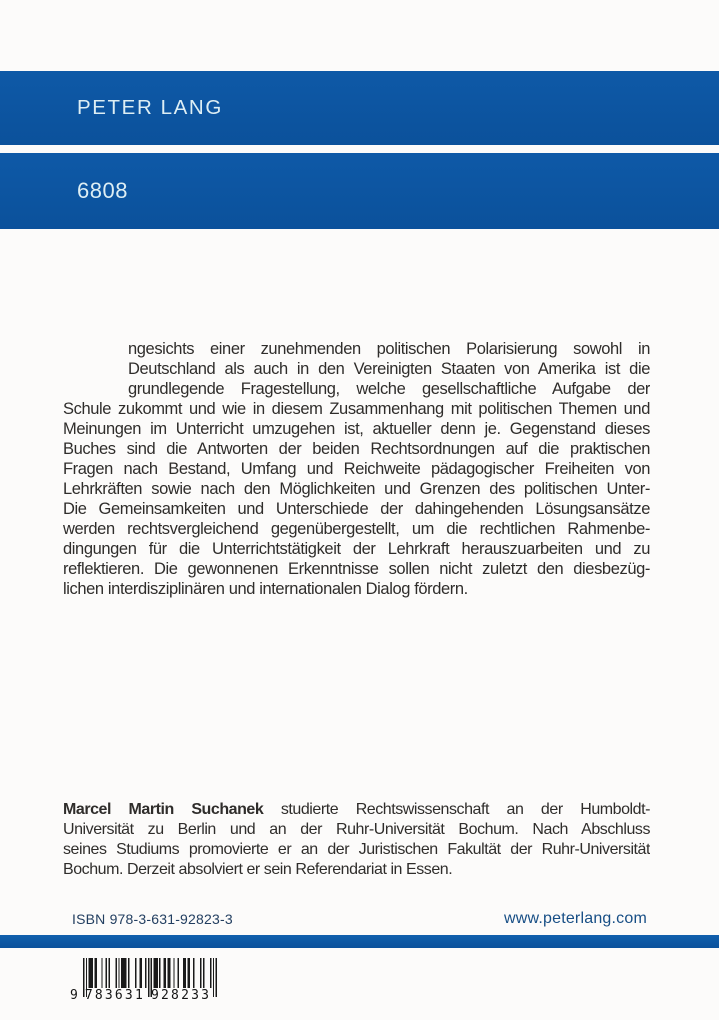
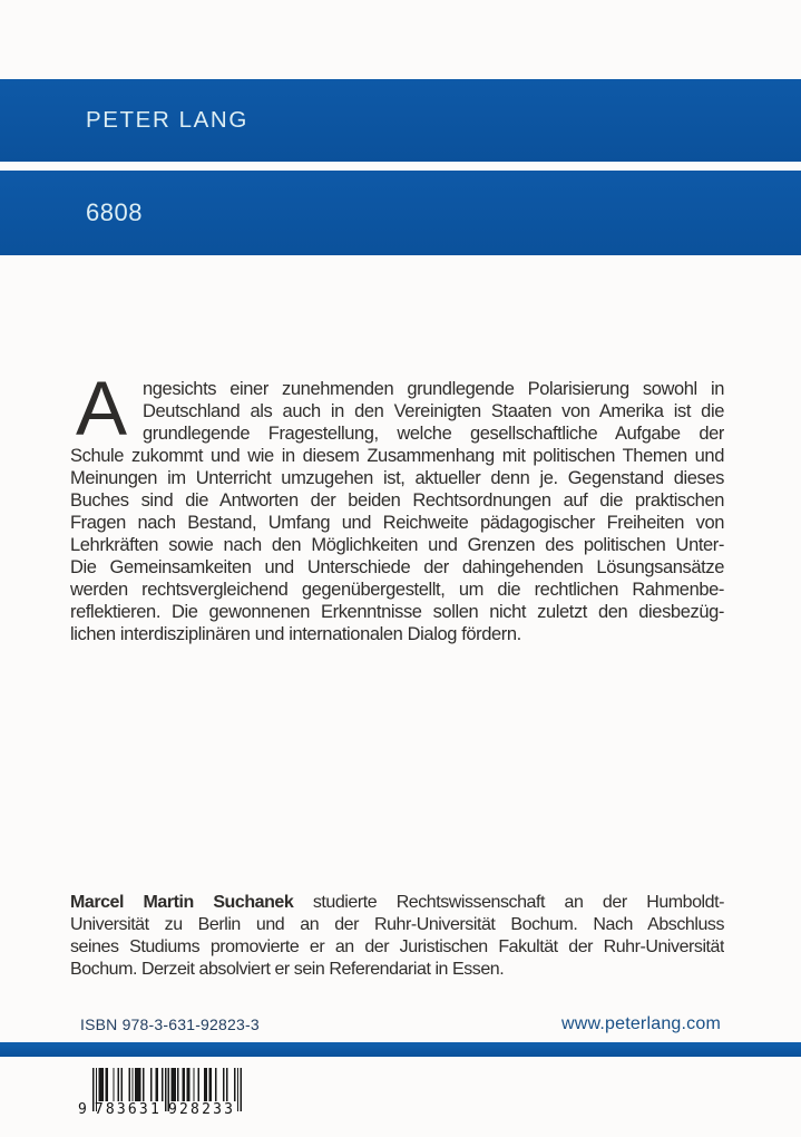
  PETER LANG
  6808
+ A
- ngesichts einer zunehmenden politischen Polarisierung sowohl in
+ ngesichts einer zunehmenden grundlegende Polarisierung sowohl in
  Deutschland als auch in den Vereinigten Staaten von Amerika ist die
  grundlegende Fragestellung, welche gesellschaftliche Aufgabe der
  Schule zukommt und wie in diesem Zusammenhang mit politischen Themen und
  Meinungen im Unterricht umzugehen ist, aktueller denn je. Gegenstand dieses
  Buches sind die Antworten der beiden Rechtsordnungen auf die praktischen
  Fragen nach Bestand, Umfang und Reichweite pädagogischer Freiheiten von
  Lehrkräften sowie nach den Möglichkeiten und Grenzen des politischen Unter-
  Die Gemeinsamkeiten und Unterschiede der dahingehenden Lösungsansätze
  werden rechtsvergleichend gegenübergestellt, um die rechtlichen Rahmenbe-
- dingungen für die Unterrichtstätigkeit der Lehrkraft herauszuarbeiten und zu
  reflektieren. Die gewonnenen Erkenntnisse sollen nicht zuletzt den diesbezüg-
  lichen interdisziplinären und internationalen Dialog fördern.
  Marcel Martin Suchanek studierte Rechtswissenschaft an der Humboldt-
  Universität zu Berlin und an der Ruhr-Universität Bochum. Nach Abschluss
  seines Studiums promovierte er an der Juristischen Fakultät der Ruhr-Universität
  Bochum. Derzeit absolviert er sein Referendariat in Essen.
  ISBN 978-3-631-92823-3
  www.peterlang.com
  9
  783631
  928233
